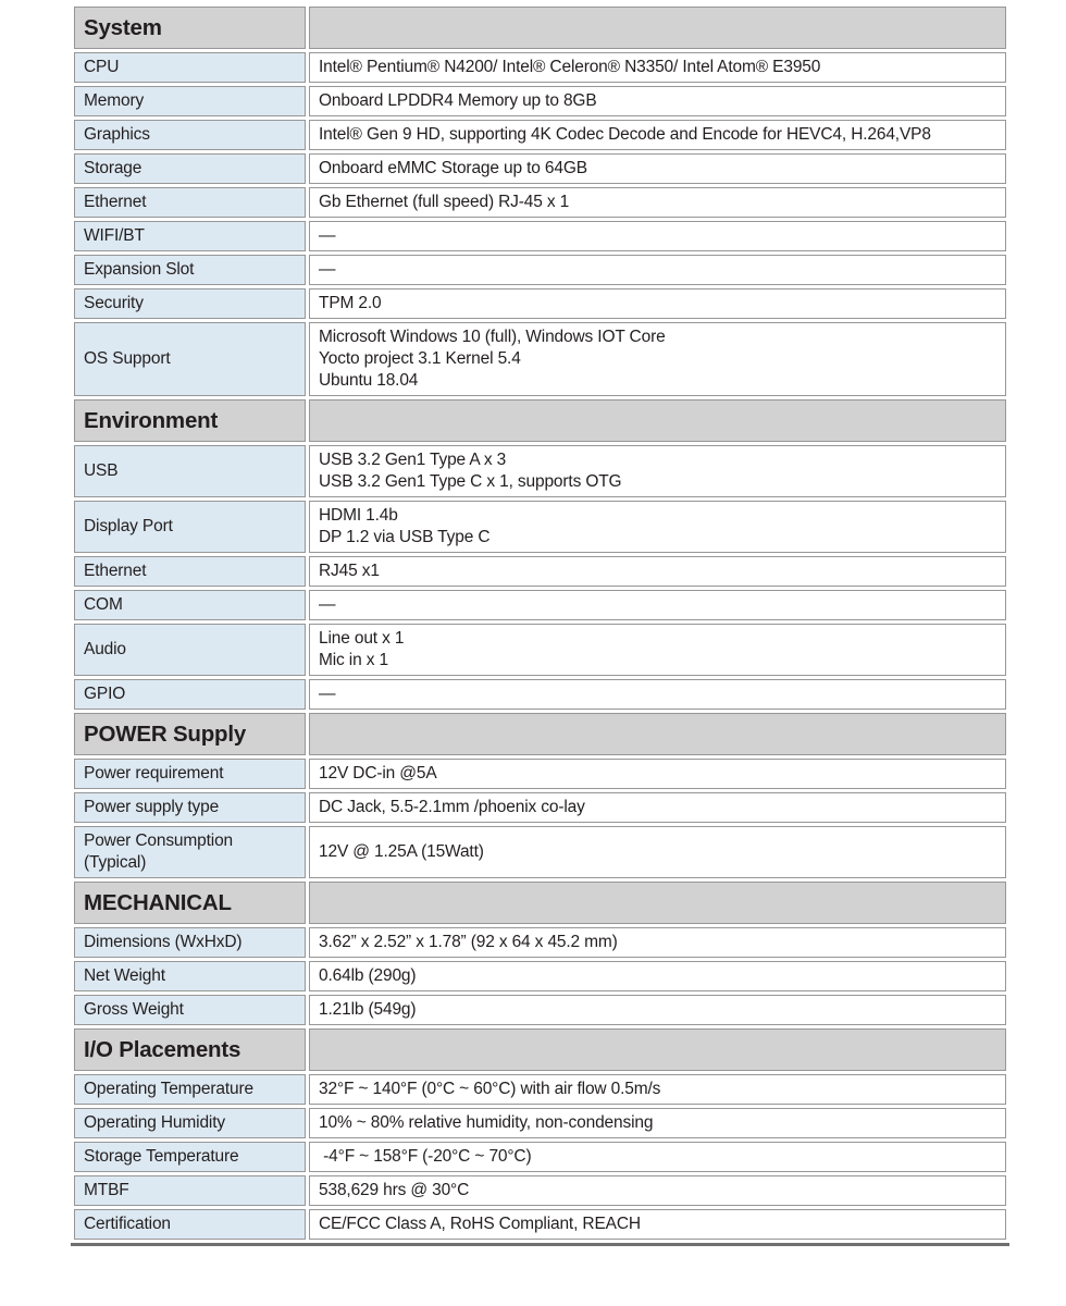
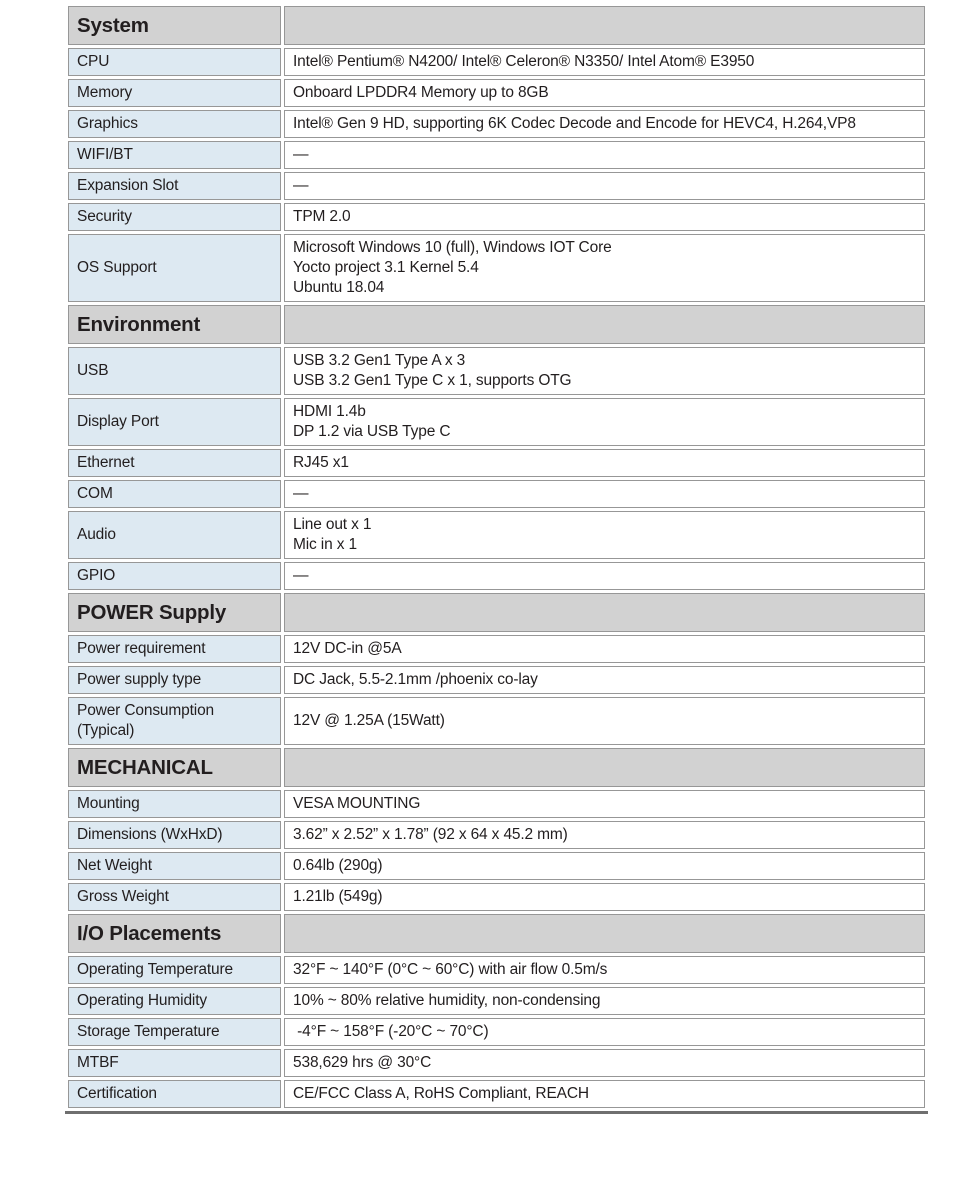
  System
  CPU	Intel® Pentium® N4200/ Intel® Celeron® N3350/ Intel Atom® E3950
  Memory	Onboard LPDDR4 Memory up to 8GB
- Graphics	Intel® Gen 9 HD, supporting 4K Codec Decode and Encode for HEVC4, H.264,VP8
+ Graphics	Intel® Gen 9 HD, supporting 6K Codec Decode and Encode for HEVC4, H.264,VP8
- Storage	Onboard eMMC Storage up to 64GB
- Ethernet	Gb Ethernet (full speed) RJ-45 x 1
  WIFI/BT	—
  Expansion Slot	—
  Security	TPM 2.0
  OS Support	Microsoft Windows 10 (full), Windows IOT CoreYocto project 3.1 Kernel 5.4Ubuntu 18.04
  Environment
  USB	USB 3.2 Gen1 Type A x 3USB 3.2 Gen1 Type C x 1, supports OTG
  Display Port	HDMI 1.4bDP 1.2 via USB Type C
  Ethernet	RJ45 x1
  COM	—
  Audio	Line out x 1Mic in x 1
  GPIO	—
  POWER Supply
  Power requirement	12V DC-in @5A
  Power supply type	DC Jack, 5.5-2.1mm /phoenix co-lay
  Power Consumption (Typical)	12V @ 1.25A (15Watt)
  MECHANICAL
+ Mounting	VESA MOUNTING
  Dimensions (WxHxD)	3.62” x 2.52” x 1.78” (92 x 64 x 45.2 mm)
  Net Weight	0.64lb (290g)
  Gross Weight	1.21lb (549g)
  I/O Placements
  Operating Temperature	32°F ~ 140°F (0°C ~ 60°C) with air flow 0.5m/s
  Operating Humidity	10% ~ 80% relative humidity, non-condensing
  Storage Temperature	-4°F ~ 158°F (-20°C ~ 70°C)
  MTBF	538,629 hrs @ 30°C
  Certification	CE/FCC Class A, RoHS Compliant, REACH
